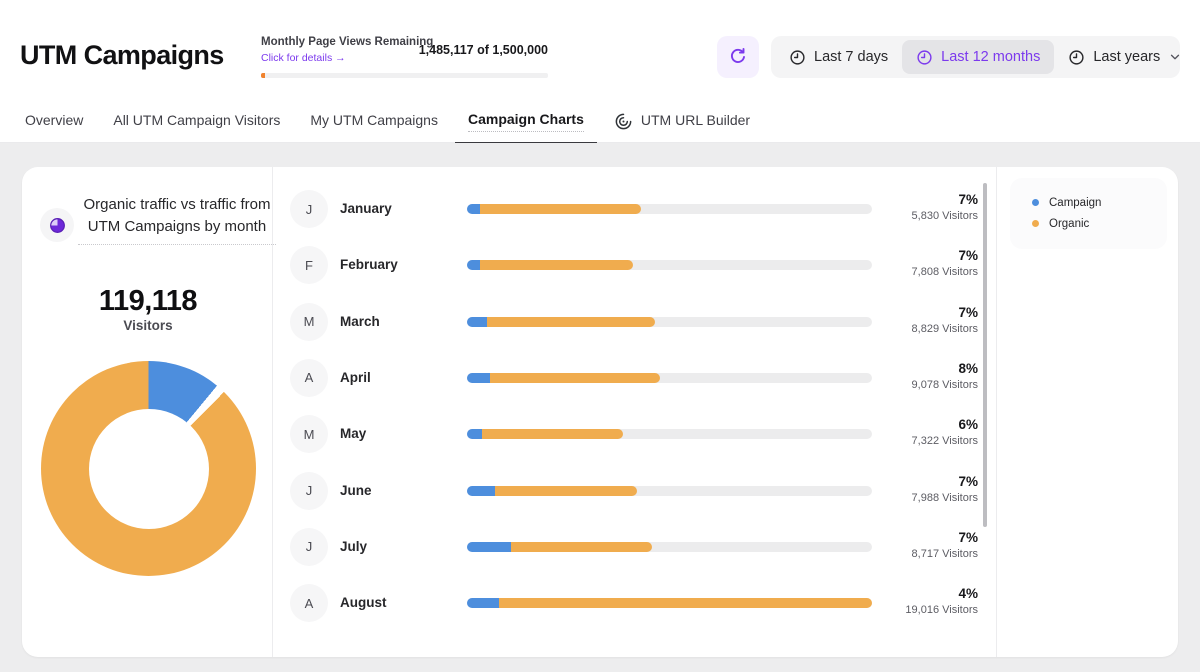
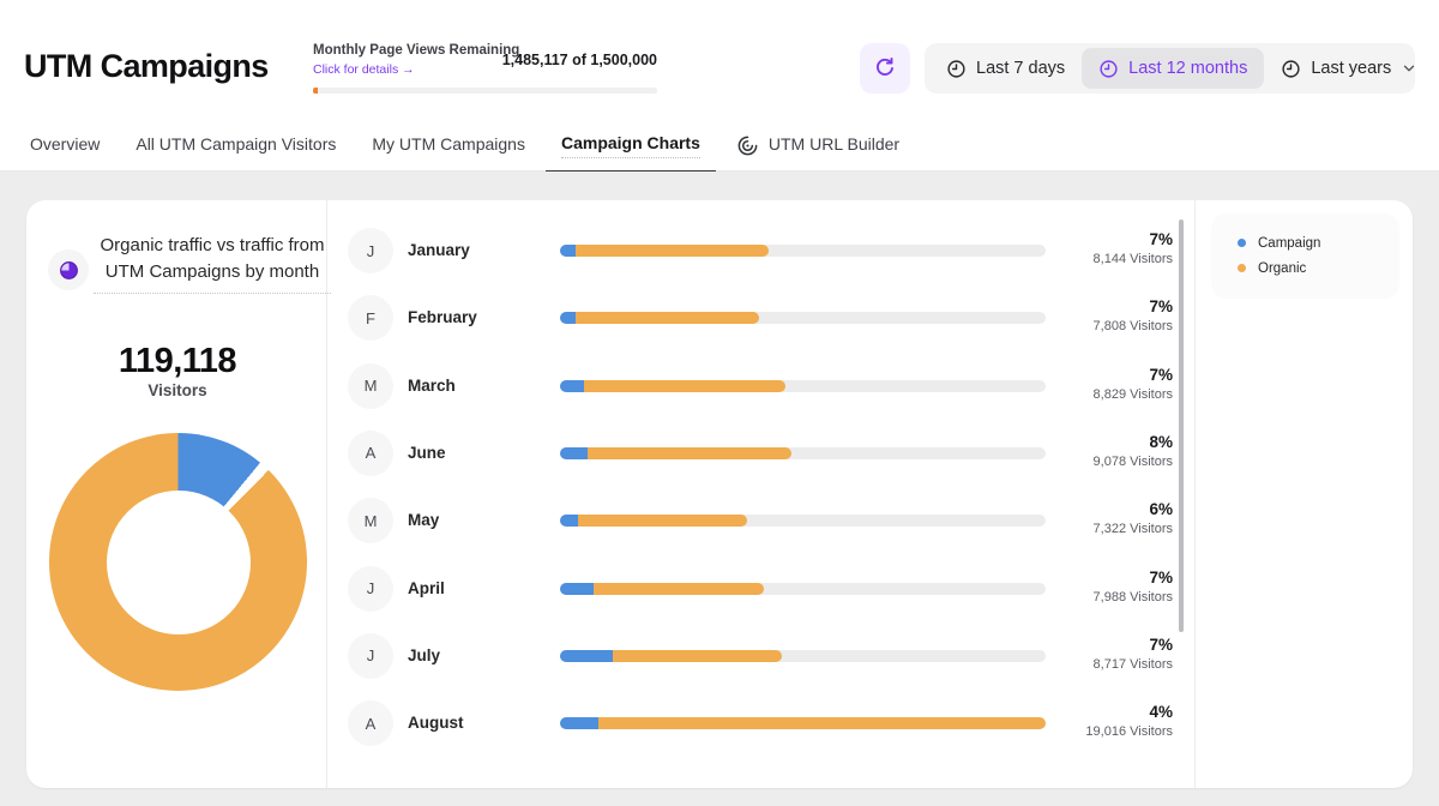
  UTM Campaigns
  Monthly Page Views Remaining
  Click for details →
  1,485,117 of 1,500,000
  Last 7 days
  Last 12 months
  Last years
  Overview
  All UTM Campaign Visitors
  My UTM Campaigns
  Campaign Charts
  UTM URL Builder
  Organic traffic vs traffic from UTM Campaigns by month
  119,118
  Visitors
  J
  January
  7%
- 5,830 Visitors
+ 8,144 Visitors
  F
  February
  7%
  7,808 Visitors
  M
  March
  7%
  8,829 Visitors
  A
- April
+ June
  8%
  9,078 Visitors
  M
  May
  6%
  7,322 Visitors
  J
- June
+ April
  7%
  7,988 Visitors
  J
  July
  7%
  8,717 Visitors
  A
  August
  4%
  19,016 Visitors
  Campaign
  Organic
